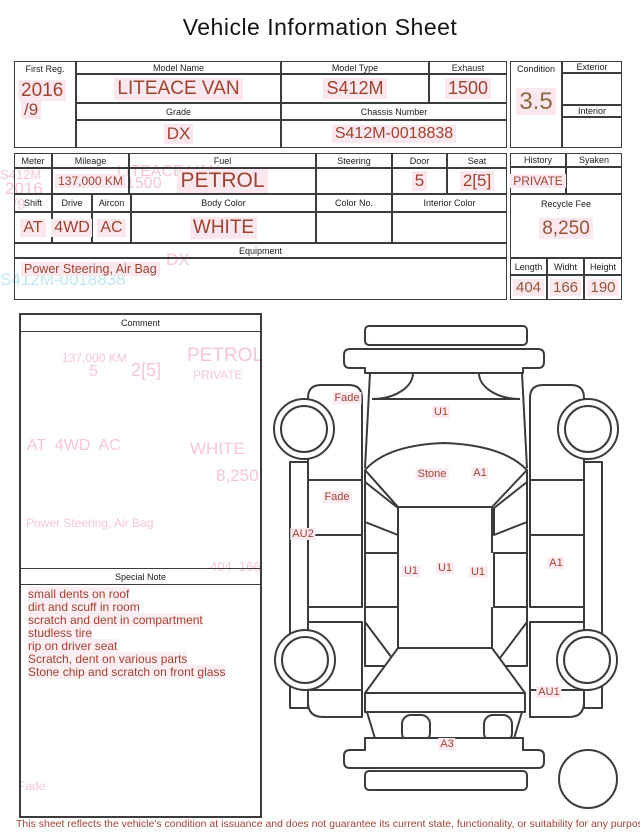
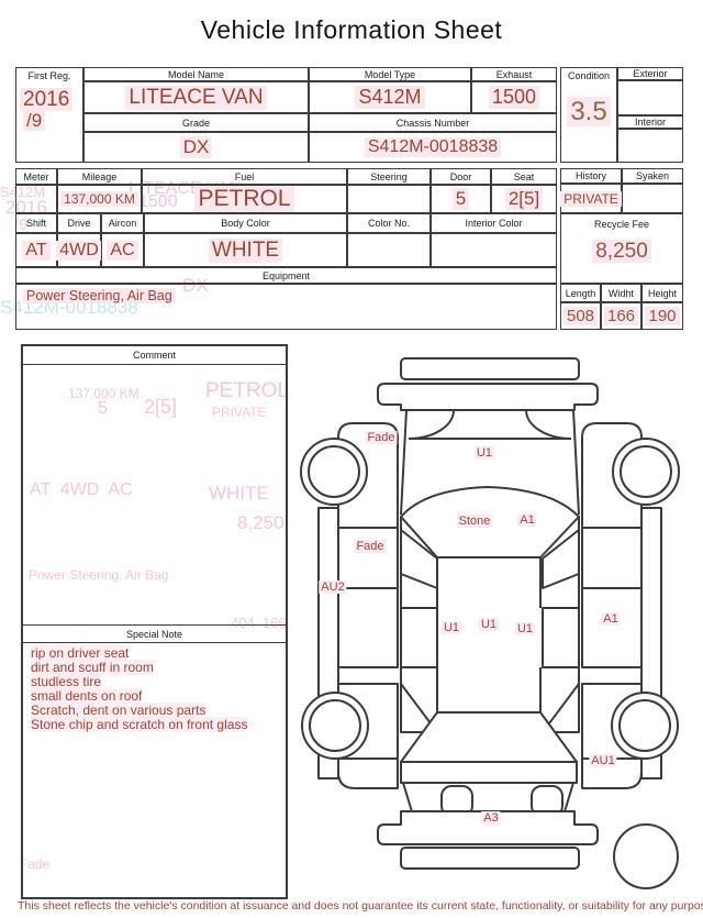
  S412M
  2016
  /9
  1500
  DX
  S412M-0018838
  137,000 KM
  PETROL
  5
  2[5]
  PRIVATE
  AT 4WD AC
  WHITE
  8,250
  Power Steering, Air Bag
  404 166
  Fade
  Vehicle Information Sheet
  First Reg.
  2016
  /9
  Model Name
  LITEACE VAN
  Model Type
  S412M
  Exhaust
  1500
  Grade
  DX
  Chassis Number
  S412M-0018838
  Condition
  3.5
  Exterior
  Interior
  Meter
  Mileage
  137,000 KM
  Fuel
  PETROL
  Steering
  Door
  5
  Seat
  2[5]
  History
  PRIVATE
  Syaken
  Shift
  AT
  Drive
  4WD
  Aircon
  AC
  Body Color
  WHITE
  Color No.
  Interior Color
  Recycle Fee
  8,250
  Equipment
  Power Steering, Air Bag
  Length
- 404
+ 508
  Widht
  166
  Height
  190
  Comment
  Special Note
- small dents on roof
+ rip on driver seat
  dirt and scuff in room
- scratch and dent in compartment
  studless tire
- rip on driver seat
+ small dents on roof
  Scratch, dent on various parts
  Stone chip and scratch on front glass
  Fade
  U1
  Stone
  A1
  Fade
  AU2
  U1
  U1
  U1
  A1
  AU1
  A3
  This sheet reflects the vehicle's condition at issuance and does not guarantee its current state, functionality, or suitability for any purpo
